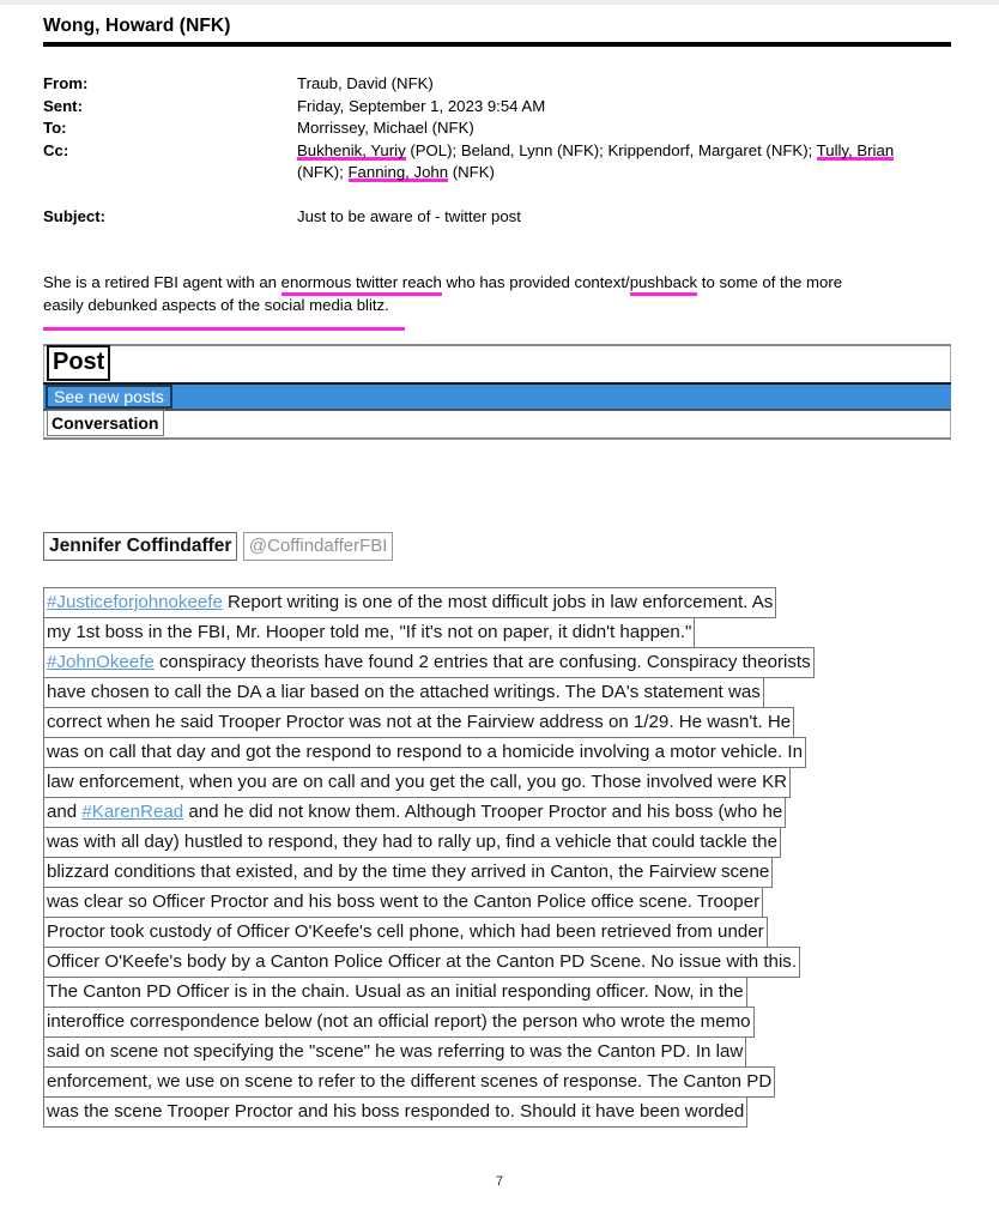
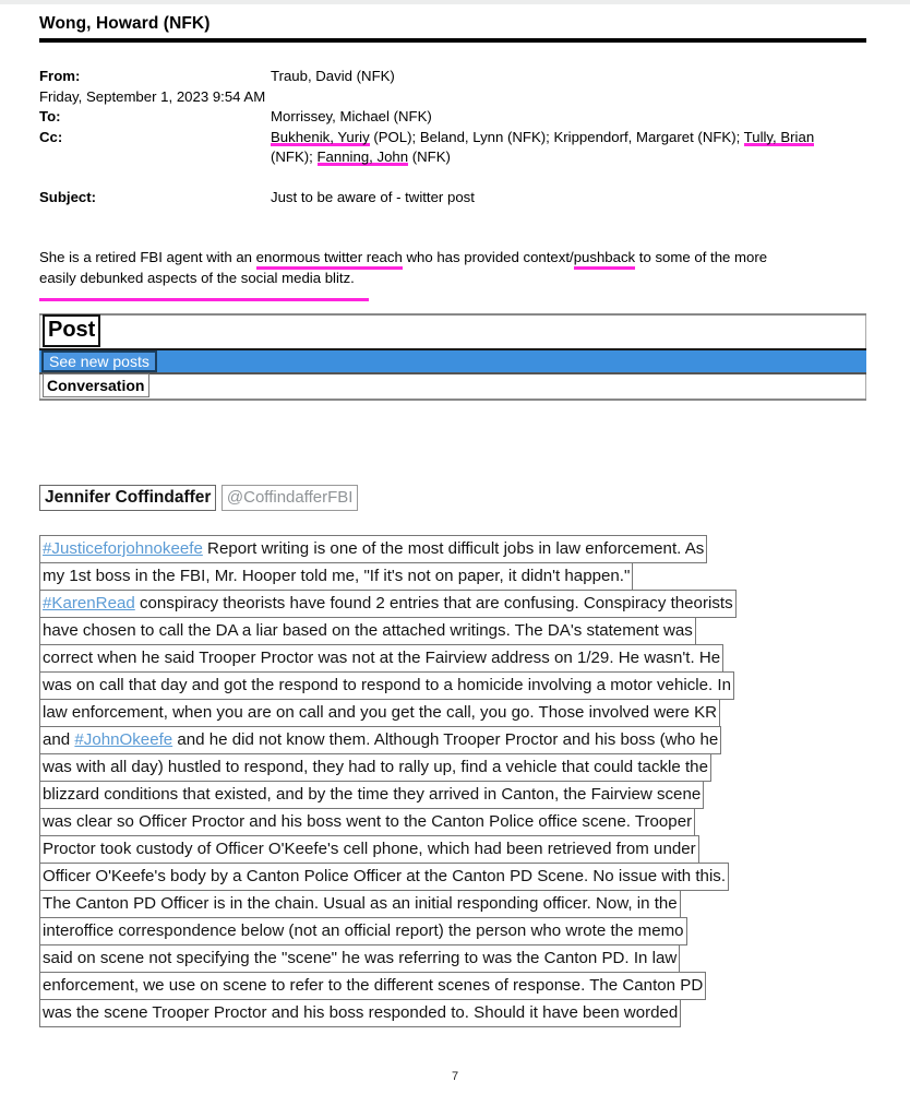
  Wong, Howard (NFK)
  From:
  Traub, David (NFK)
- Sent:
  Friday, September 1, 2023 9:54 AM
  To:
  Morrissey, Michael (NFK)
  Cc:
  Bukhenik, Yuriy (POL); Beland, Lynn (NFK); Krippendorf, Margaret (NFK); Tully, Brian
  (NFK); Fanning, John (NFK)
  Subject:
  Just to be aware of - twitter post
  She is a retired FBI agent with an enormous twitter reach who has provided context/pushback to some of the more
  easily debunked aspects of the social media blitz.
  Post
  See new posts
  Conversation
  Jennifer Coffindaffer @CoffindafferFBI
  #Justiceforjohnokeefe Report writing is one of the most difficult jobs in law enforcement. As
  my 1st boss in the FBI, Mr. Hooper told me, "If it's not on paper, it didn't happen."
- #JohnOkeefe conspiracy theorists have found 2 entries that are confusing. Conspiracy theorists
+ #KarenRead conspiracy theorists have found 2 entries that are confusing. Conspiracy theorists
  have chosen to call the DA a liar based on the attached writings. The DA's statement was
  correct when he said Trooper Proctor was not at the Fairview address on 1/29. He wasn't. He
  was on call that day and got the respond to respond to a homicide involving a motor vehicle. In
  law enforcement, when you are on call and you get the call, you go. Those involved were KR
- and #KarenRead and he did not know them. Although Trooper Proctor and his boss (who he
+ and #JohnOkeefe and he did not know them. Although Trooper Proctor and his boss (who he
  was with all day) hustled to respond, they had to rally up, find a vehicle that could tackle the
  blizzard conditions that existed, and by the time they arrived in Canton, the Fairview scene
  was clear so Officer Proctor and his boss went to the Canton Police office scene. Trooper
  Proctor took custody of Officer O'Keefe's cell phone, which had been retrieved from under
  Officer O'Keefe's body by a Canton Police Officer at the Canton PD Scene. No issue with this.
  The Canton PD Officer is in the chain. Usual as an initial responding officer. Now, in the
  interoffice correspondence below (not an official report) the person who wrote the memo
  said on scene not specifying the "scene" he was referring to was the Canton PD. In law
  enforcement, we use on scene to refer to the different scenes of response. The Canton PD
  was the scene Trooper Proctor and his boss responded to. Should it have been worded
  7
